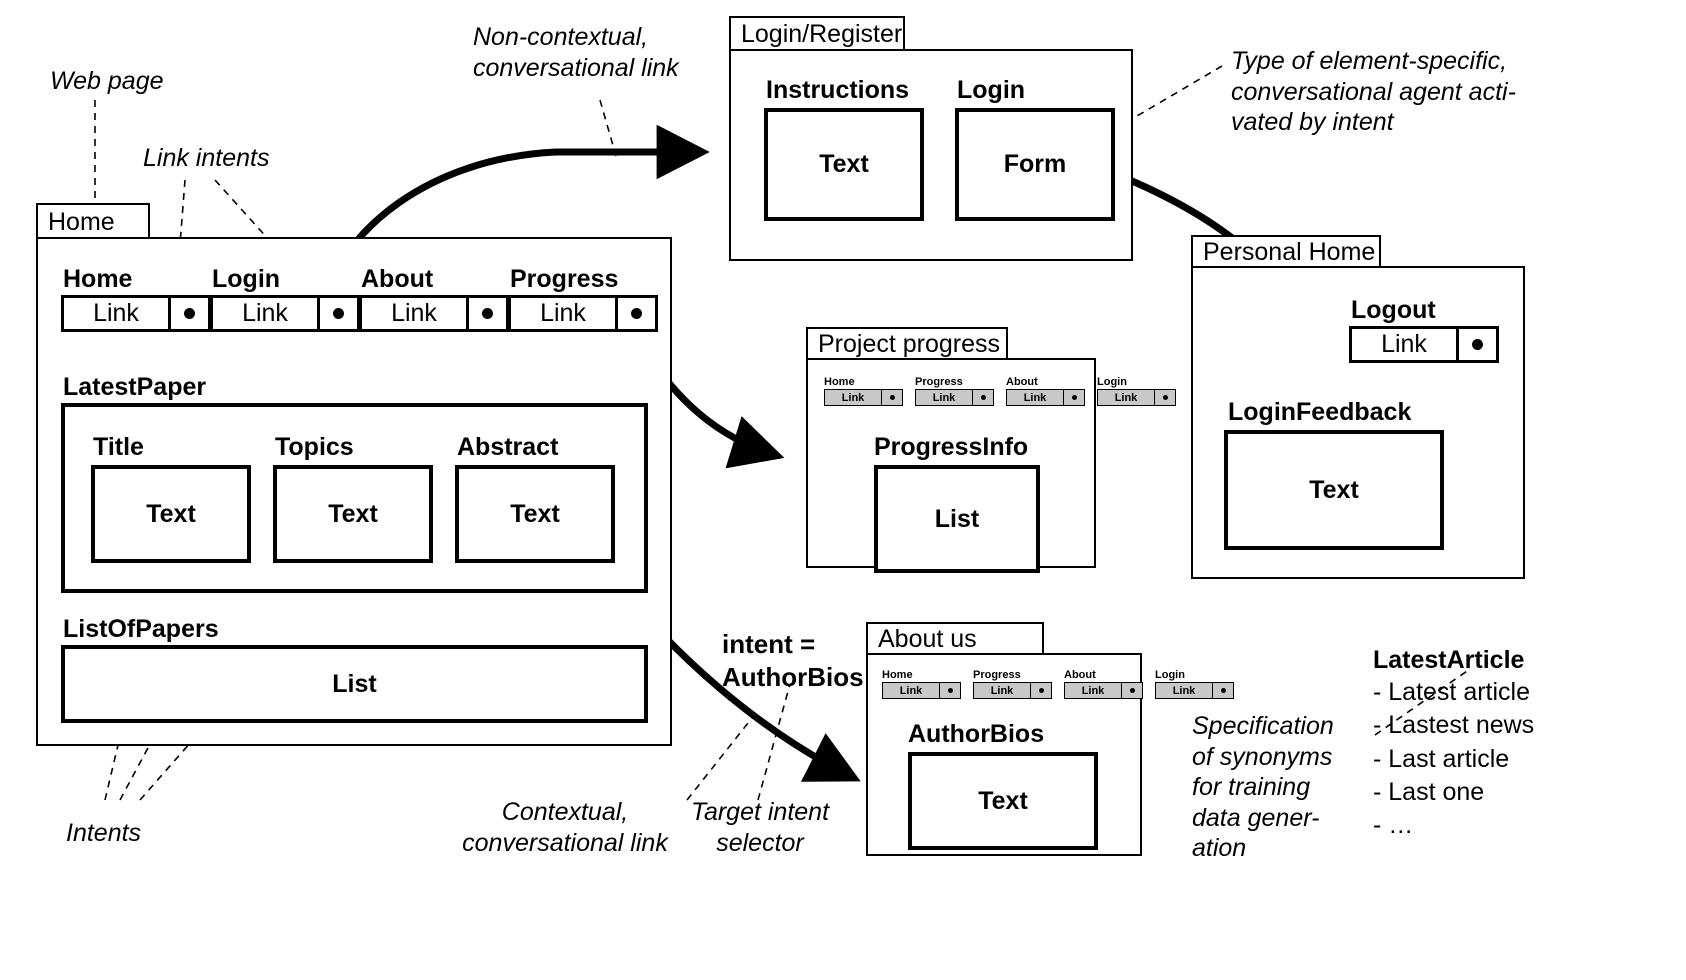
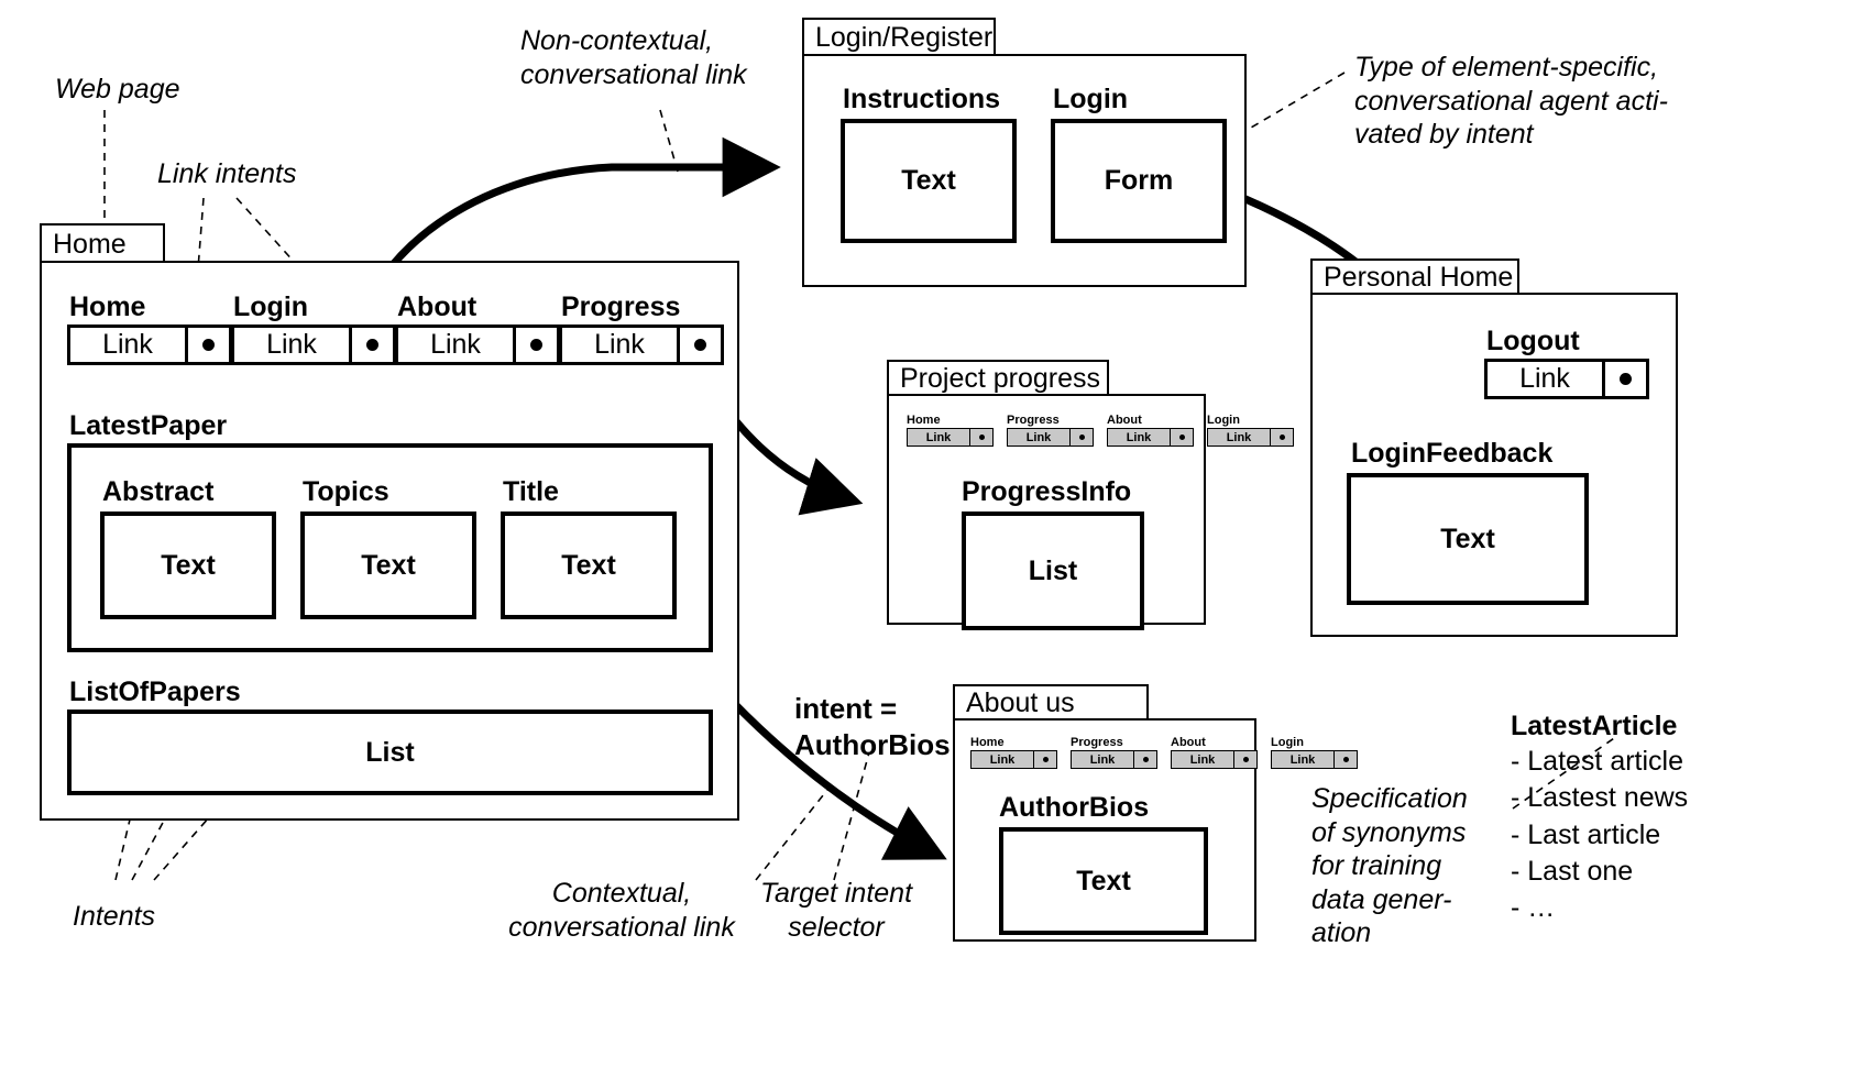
  Web page
  Link intents
  Non-contextual,
  conversational link
  Type of element-specific,
  conversational agent acti-
  vated by intent
  Intents
  Contextual,
  conversational link
  Target intent
  selector
  intent =
  AuthorBios
  Specification
  of synonyms
  for training
  data gener-
  ation
  LatestArticle
  - Latest article
  - Lastest news
  - Last article
  - Last one
  - …
  Home
  Home
  Link
  Login
  Link
  About
  Link
  Progress
  Link
  LatestPaper
- Title
+ Abstract
  Text
  Topics
  Text
- Abstract
+ Title
  Text
  ListOfPapers
  List
  Login/Register
  Instructions
  Text
  Login
  Form
  Personal Home
  Logout
  Link
  LoginFeedback
  Text
  Project progress
  Home
  Link
  Progress
  Link
  About
  Link
  Login
  Link
  ProgressInfo
  List
  About us
  Home
  Link
  Progress
  Link
  About
  Link
  Login
  Link
  AuthorBios
  Text
